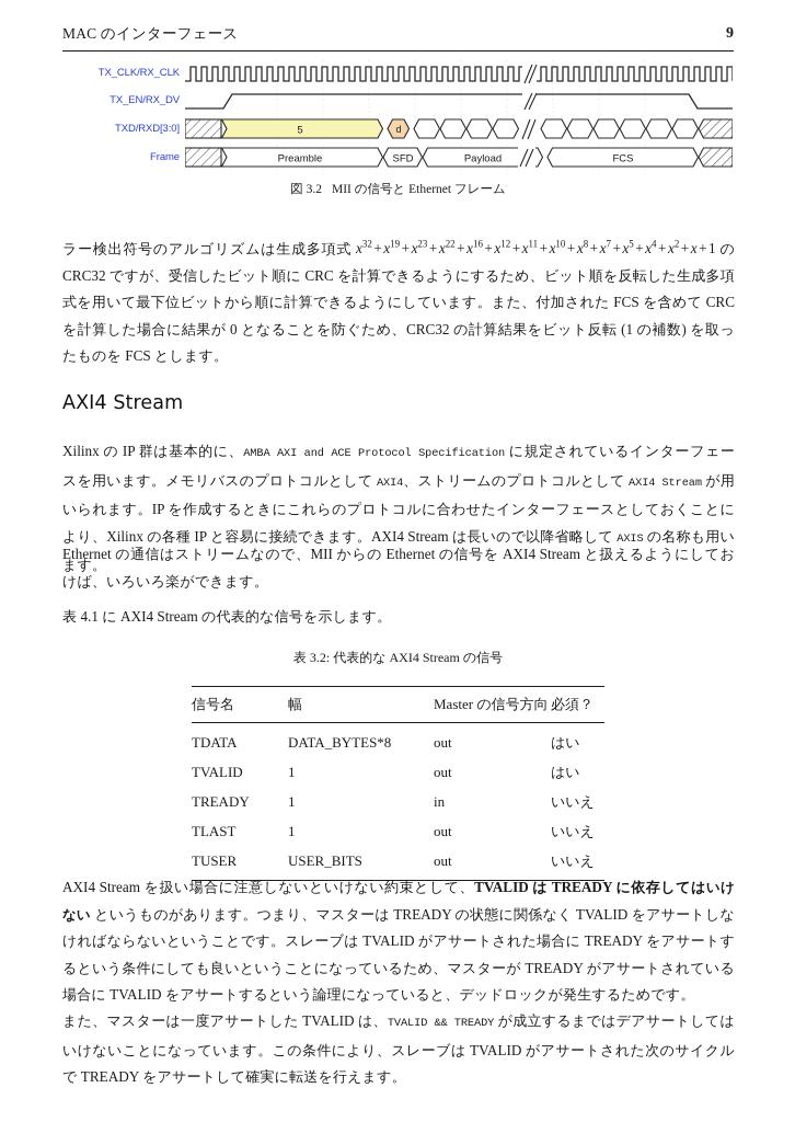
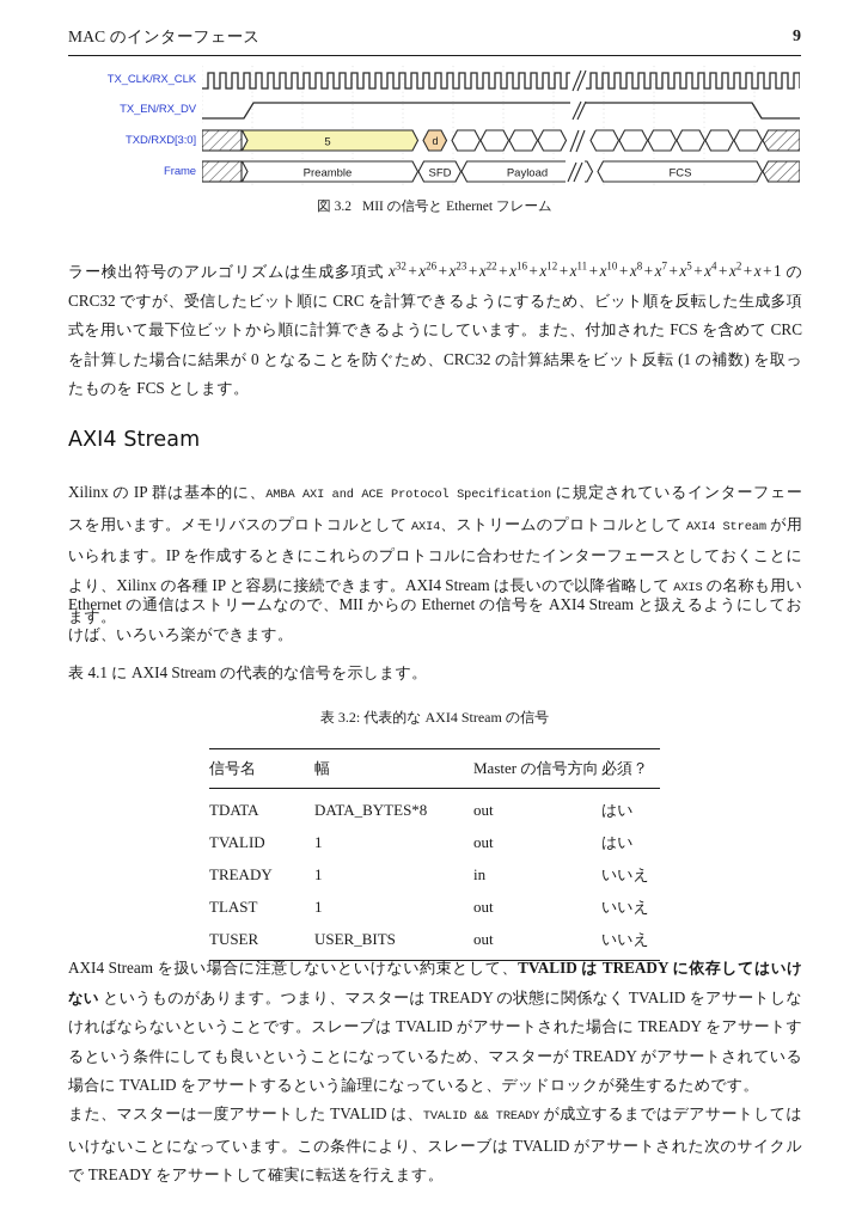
  MAC のインターフェース
  9
  TX_CLK/RX_CLK
  TX_EN/RX_DV
  TXD/RXD[3:0]
  5
  d
  Frame
  Preamble
  SFD
  Payload
  FCS
  図 3.2 MII の信号と Ethernet フレーム
- ラー検出符号のアルゴリズムは生成多項式 x32 +x19 +x23 +x22 +x16 +x12 +x11 +x10 +x8 +x7 +x5 +x4 +x2 +x+1 の CRC32 ですが、受信したビット順に CRC を計算できるようにするため、ビット順を反転した生成多項式を用いて最下位ビットから順に計算できるようにしています。また、付加された FCS を含めて CRC を計算した場合に結果が 0 となることを防ぐため、CRC32 の計算結果をビット反転 (1 の補数) を取ったものを FCS とします。
+ ラー検出符号のアルゴリズムは生成多項式 x32 +x26 +x23 +x22 +x16 +x12 +x11 +x10 +x8 +x7 +x5 +x4 +x2 +x+1 の CRC32 ですが、受信したビット順に CRC を計算できるようにするため、ビット順を反転した生成多項式を用いて最下位ビットから順に計算できるようにしています。また、付加された FCS を含めて CRC を計算した場合に結果が 0 となることを防ぐため、CRC32 の計算結果をビット反転 (1 の補数) を取ったものを FCS とします。
  AXI4 Stream
  Xilinx の IP 群は基本的に、AMBA AXI and ACE Protocol Specification に規定されているインターフェースを用います。メモリバスのプロトコルとして AXI4、ストリームのプロトコルとして AXI4 Stream が用いられます。IP を作成するときにこれらのプロトコルに合わせたインターフェースとしておくことにより、Xilinx の各種 IP と容易に接続できます。AXI4 Stream は長いので以降省略して AXIS の名称も用います。
  Ethernet の通信はストリームなので、MII からの Ethernet の信号を AXI4 Stream と扱えるようにしておけば、いろいろ楽ができます。
  表 4.1 に AXI4 Stream の代表的な信号を示します。
  表 3.2: 代表的な AXI4 Stream の信号
  信号名	幅	Master の信号方向	必須？
  TDATA	DATA_BYTES*8	out	はい
  TVALID	1	out	はい
  TREADY	1	in	いいえ
  TLAST	1	out	いいえ
  TUSER	USER_BITS	out	いいえ
  AXI4 Stream を扱い場合に注意しないといけない約束として、TVALID は TREADY に依存してはいけない というものがあります。つまり、マスターは TREADY の状態に関係なく TVALID をアサートしなければならないということです。スレーブは TVALID がアサートされた場合に TREADY をアサートするという条件にしても良いということになっているため、マスターが TREADY がアサートされている場合に TVALID をアサートするという論理になっていると、デッドロックが発生するためです。
  また、マスターは一度アサートした TVALID は、TVALID && TREADY が成立するまではデアサートしてはいけないことになっています。この条件により、スレーブは TVALID がアサートされた次のサイクルで TREADY をアサートして確実に転送を行えます。
